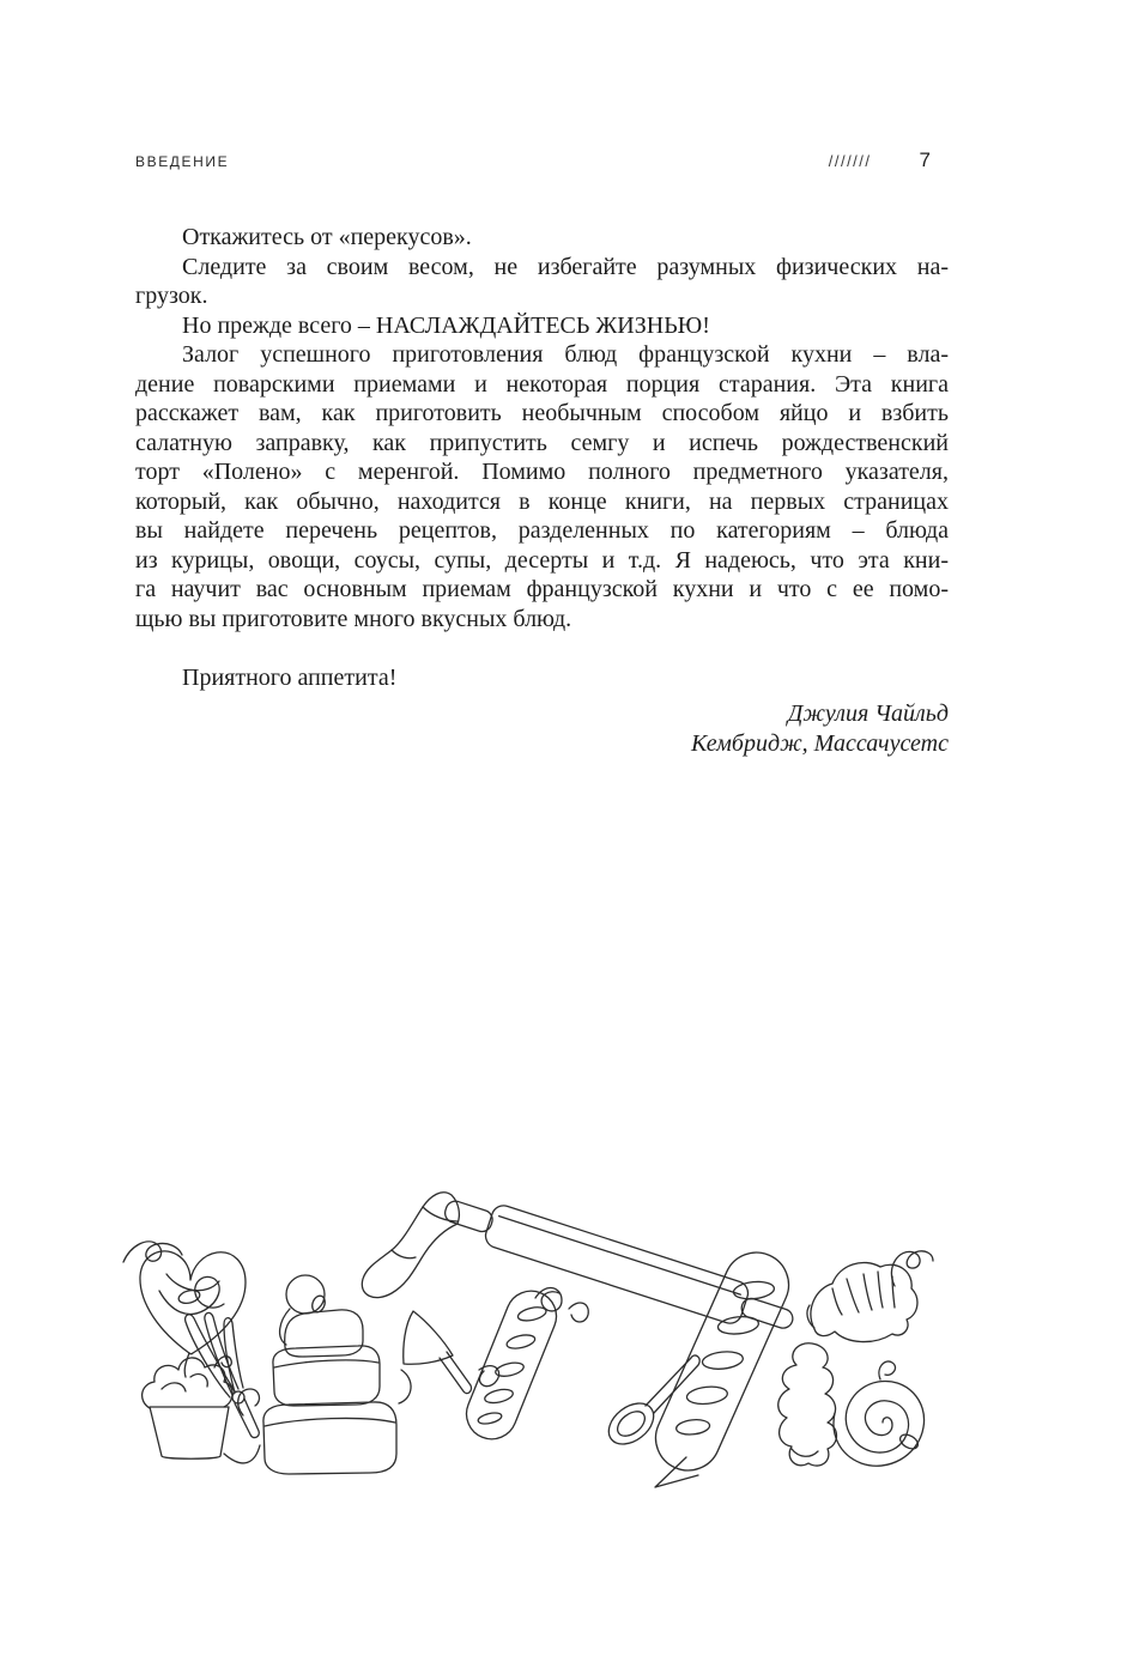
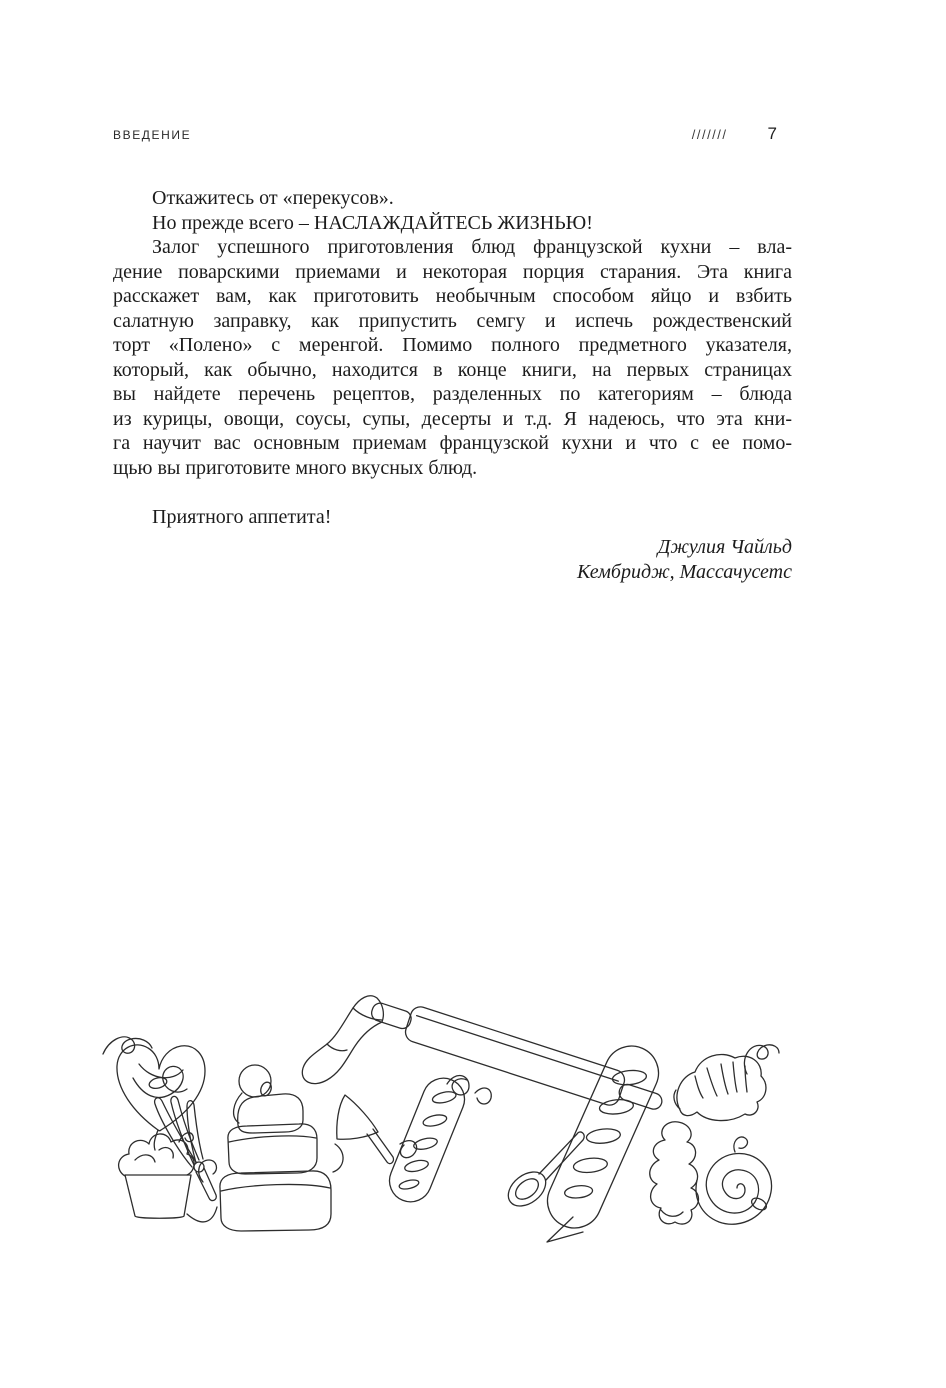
  ВВЕДЕНИЕ
  ///////
  7
  Откажитесь от «перекусов».
- Следите за своим весом, не избегайте разумных физических на-
- грузок.
  Но прежде всего – НАСЛАЖДАЙТЕСЬ ЖИЗНЬЮ!
  Залог успешного приготовления блюд французской кухни – вла-
  дение поварскими приемами и некоторая порция старания. Эта книга
  расскажет вам, как приготовить необычным способом яйцо и взбить
  салатную заправку, как припустить семгу и испечь рождественский
  торт «Полено» с меренгой. Помимо полного предметного указателя,
  который, как обычно, находится в конце книги, на первых страницах
  вы найдете перечень рецептов, разделенных по категориям – блюда
  из курицы, овощи, соусы, супы, десерты и т.д. Я надеюсь, что эта кни-
  га научит вас основным приемам французской кухни и что с ее помо-
  щью вы приготовите много вкусных блюд.
  Приятного аппетита!
  Джулия Чайльд
  Кембридж, Массачусетс
